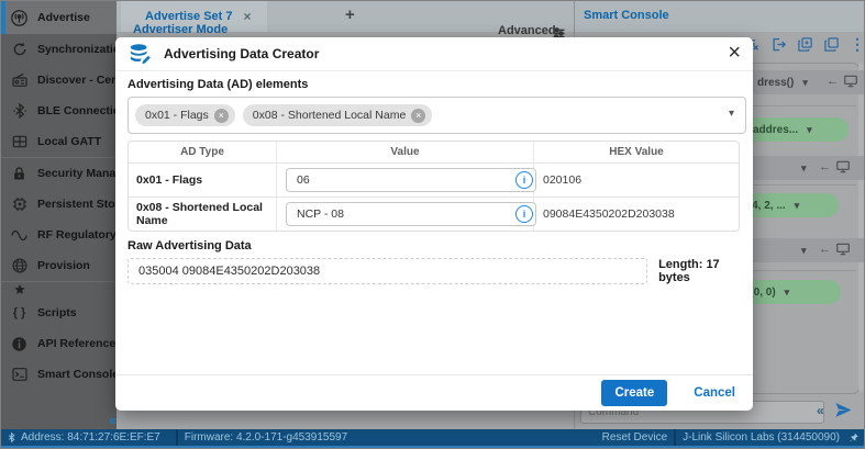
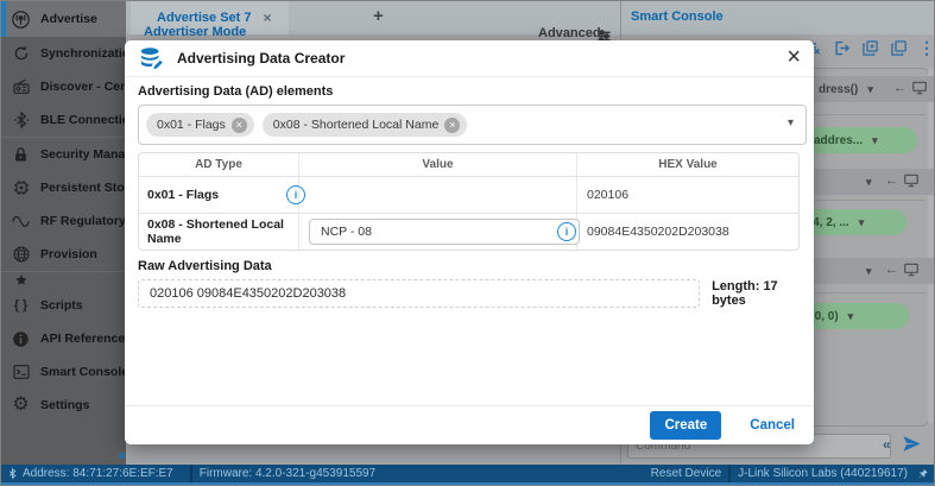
  Advertise Set 7
  ×
  +
  Smart Console
  Advertiser Mode
  Advanced
  ⋮
  dress()
  ▾
  ←
  addres...
  ▾
  ▾
  ←
  4, 2, ...
  ▾
  ▾
  ←
  ▾
  Command
  «
  Advertise
  Synchronizati
  BLE Connecti
- Local GATT
  Security Mana
  Persistent Sto
  RF Regulatory
  Provision
  { }
  Scripts
  API Reference
  Smart Consol
+ ⚙
+ Settings
  «
  Address: 84:71:27:6E:EF:E7
- Firmware: 4.2.0-171-g453915597
+ Firmware: 4.2.0-321-g453915597
  Reset Device
- J-Link Silicon Labs (314450090)
+ J-Link Silicon Labs (440219617)
  Advertising Data Creator
  ×
  Advertising Data (AD) elements
  0x01 - Flags
  ×
  0x08 - Shortened Local Name
  ×
  ▾
  AD Type
  Value
  HEX Value
  0x01 - Flags
- 06
  i
  020106
  0x08 - Shortened Local Name
  NCP - 08
  i
  09084E4350202D203038
  Raw Advertising Data
- 035004 09084E4350202D203038
+ 020106 09084E4350202D203038
  Length: 17 bytes
  Create
  Cancel
